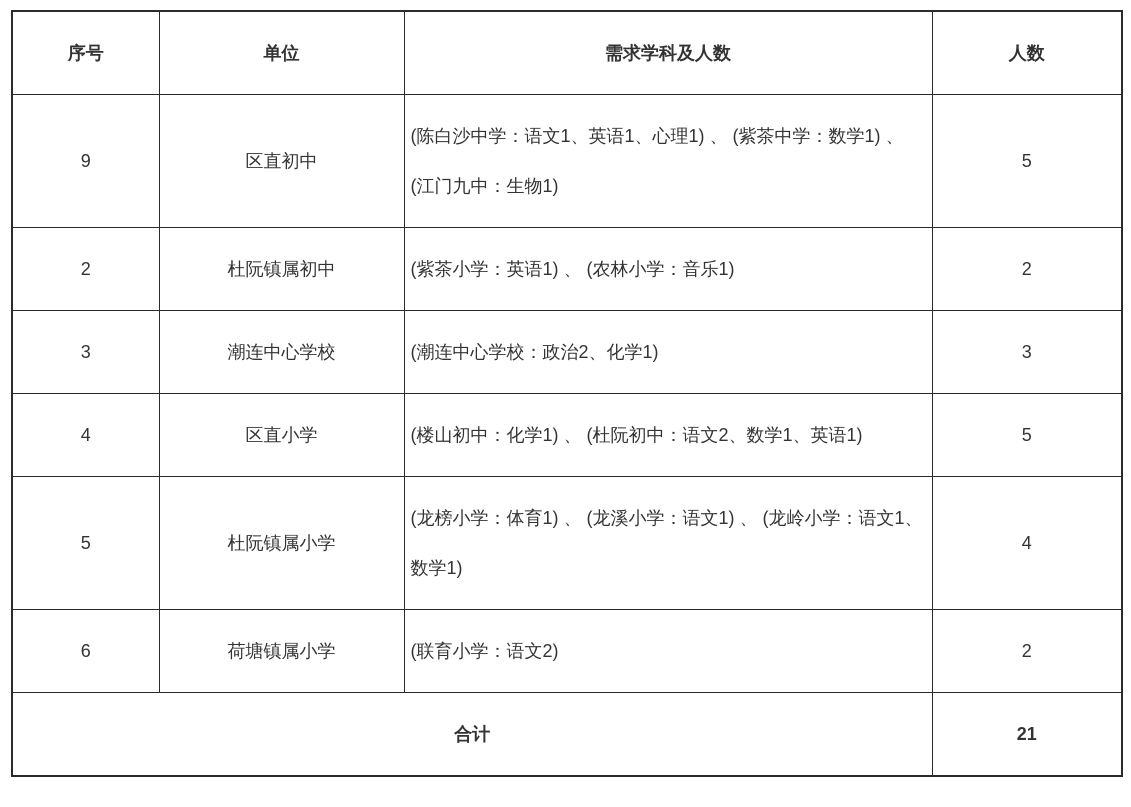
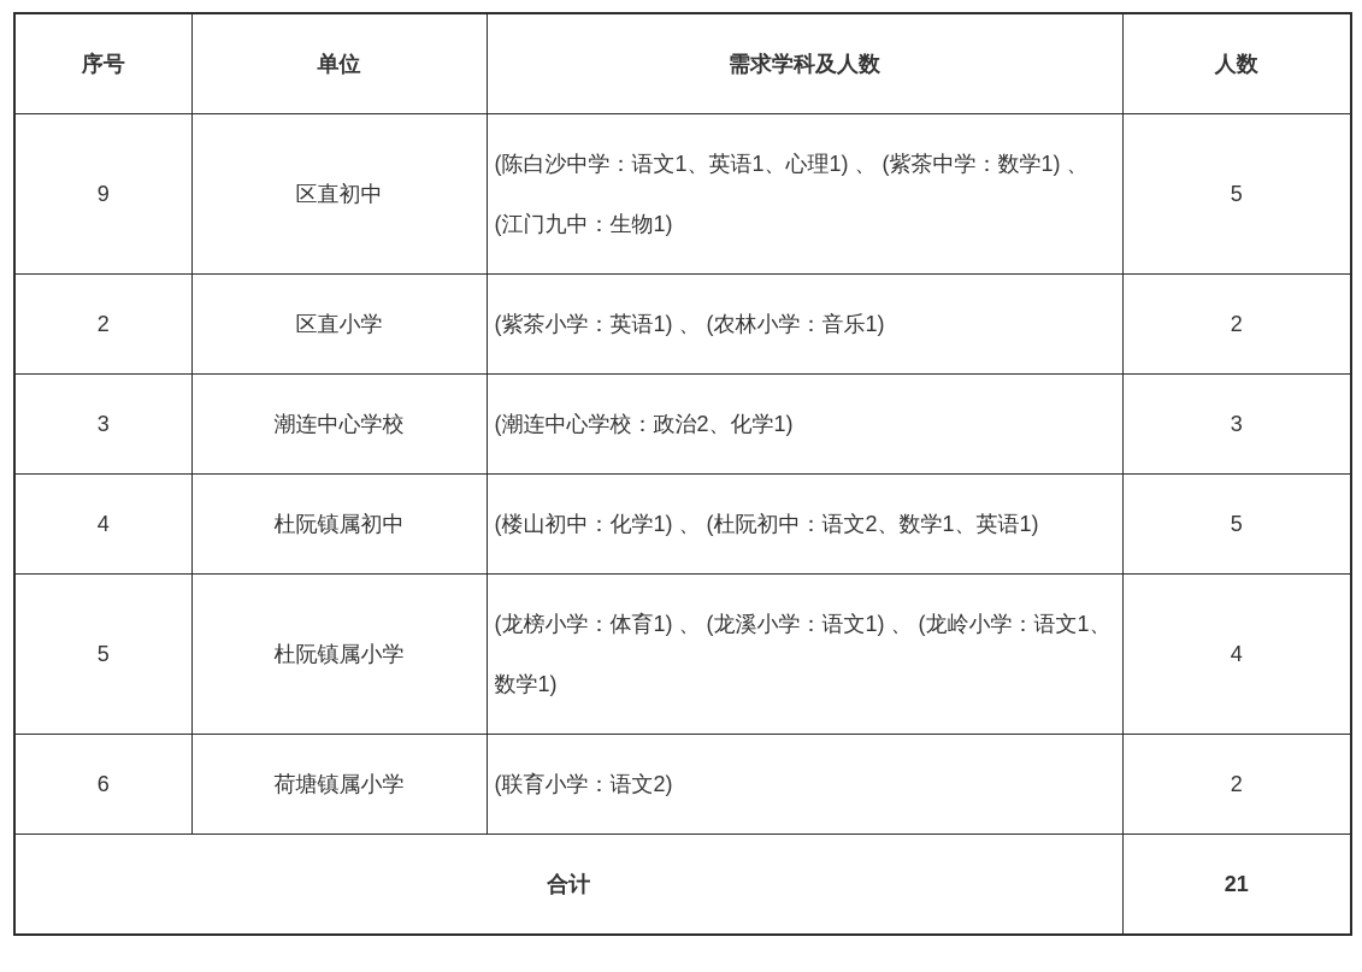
  序号	单位	需求学科及人数	人数
  9	区直初中	(陈白沙中学：语文1、英语1、心理1) 、 (紫茶中学：数学1) 、 (江门九中：生物1)	5
- 2	杜阮镇属初中	(紫茶小学：英语1) 、 (农林小学：音乐1)	2
+ 2	区直小学	(紫茶小学：英语1) 、 (农林小学：音乐1)	2
  3	潮连中心学校	(潮连中心学校：政治2、化学1)	3
- 4	区直小学	(楼山初中：化学1) 、 (杜阮初中：语文2、数学1、英语1)	5
+ 4	杜阮镇属初中	(楼山初中：化学1) 、 (杜阮初中：语文2、数学1、英语1)	5
  5	杜阮镇属小学	(龙榜小学：体育1) 、 (龙溪小学：语文1) 、 (龙岭小学：语文1、数学1)	4
  6	荷塘镇属小学	(联育小学：语文2)	2
  合计	21
